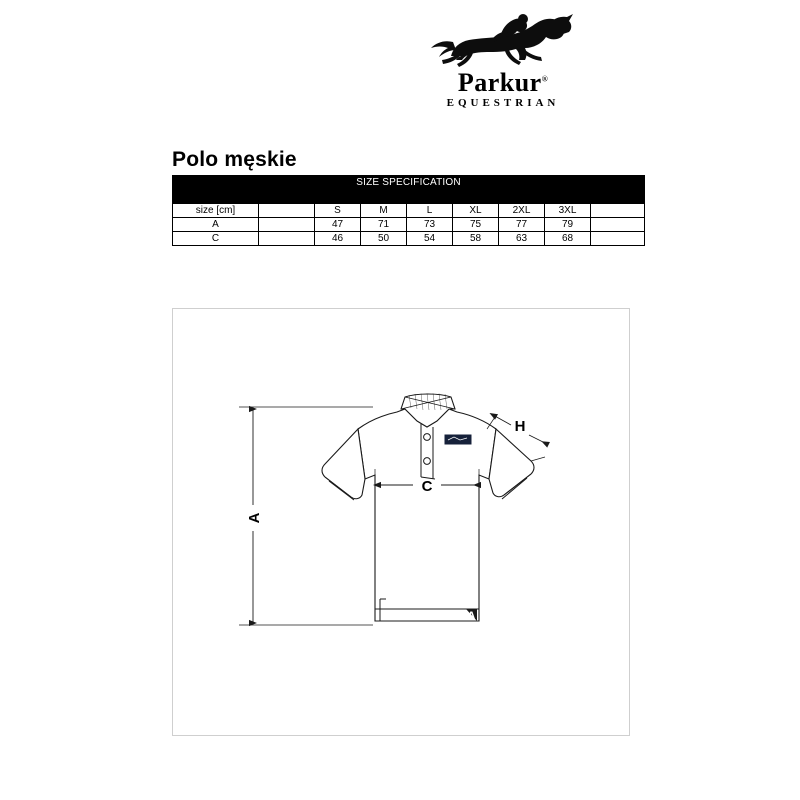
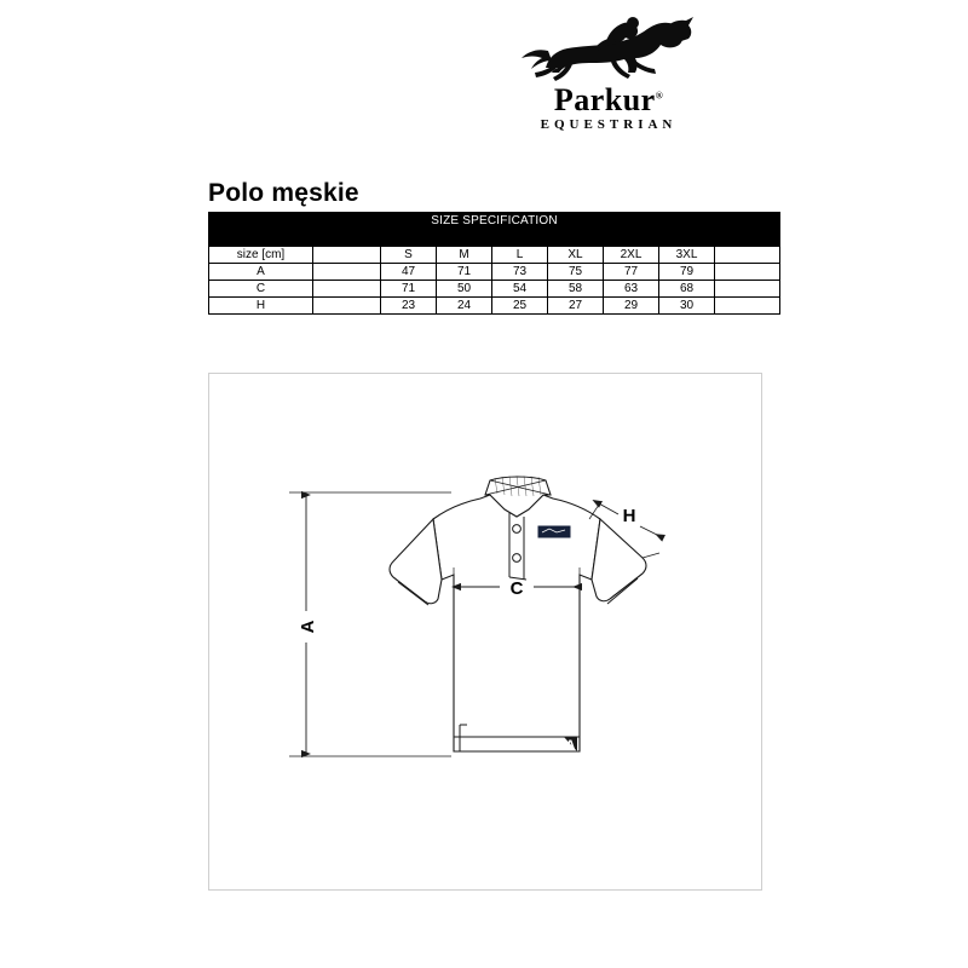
  Parkur®
  EQUESTRIAN
  Polo męskie
  SIZE SPECIFICATION
  size [cm]		S	M	L	XL	2XL	3XL
  A		47	71	73	75	77	79
- C		46	50	54	58	63	68
+ C		71	50	54	58	63	68
+ H		23	24	25	27	29	30
  A
  C
  H
